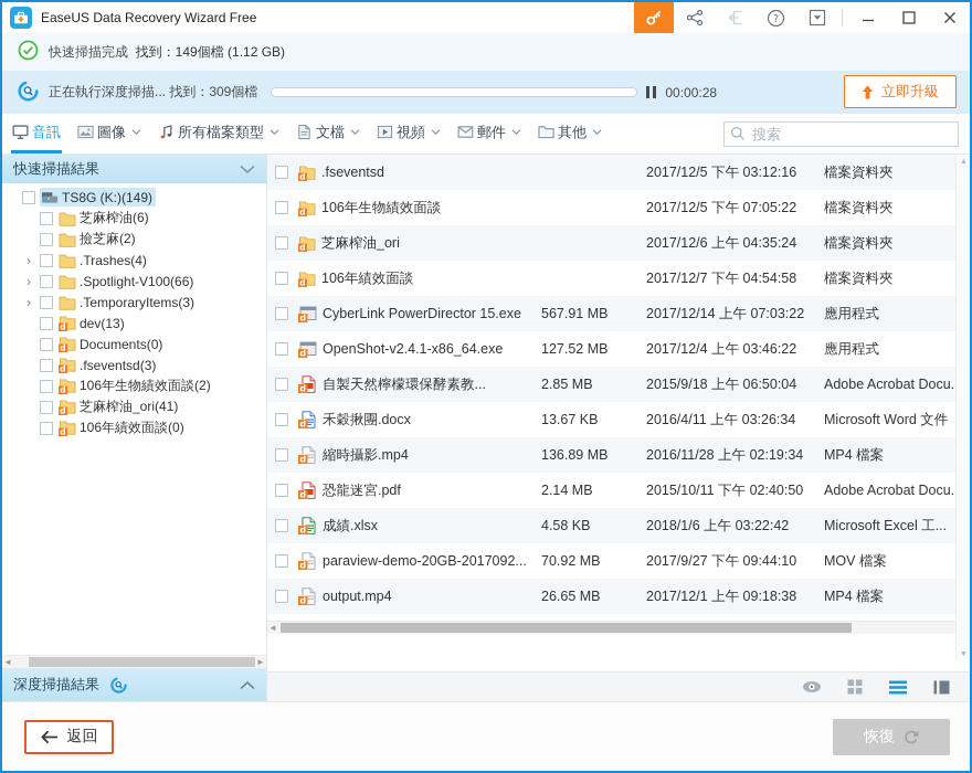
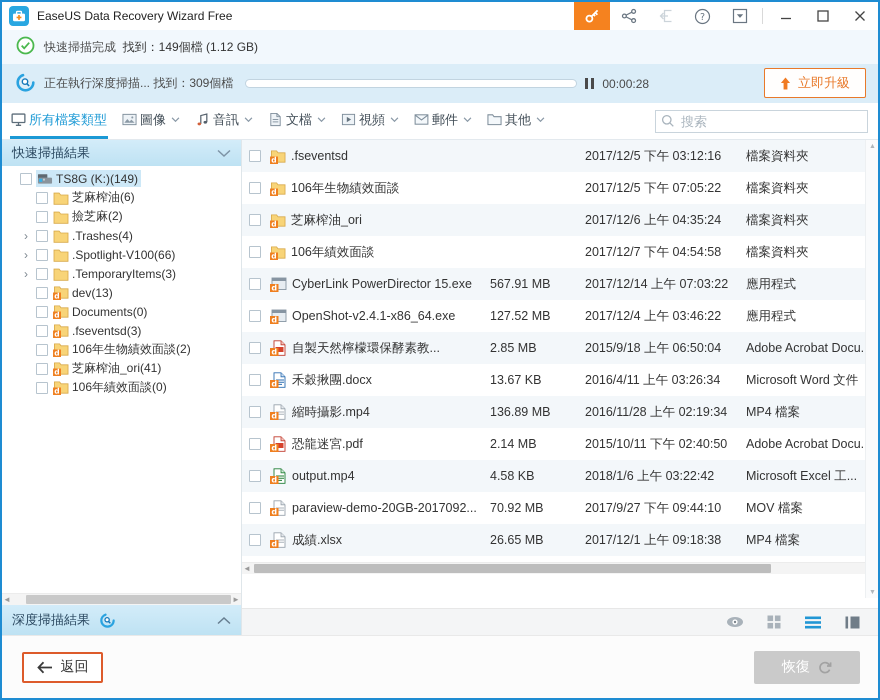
  EaseUS Data Recovery Wizard Free
  ?
  快速掃描完成 找到：149個檔 (1.12 GB)
  正在執行深度掃描... 找到：309個檔
  00:00:28
  立即升級
- 音訊
+ 所有檔案類型
  圖像
- 所有檔案類型
+ 音訊
  文檔
  視頻
  郵件
  其他
  搜索
  快速掃描結果
  TS8G (K:)(149)
  芝麻榨油(6)
  撿芝麻(2)
  ›
  .Trashes(4)
  ›
  .Spotlight-V100(66)
  ›
  .TemporaryItems(3)
  d
  dev(13)
  d
  Documents(0)
  d
  .fseventsd(3)
  d
  106年生物績效面談(2)
  d
  芝麻榨油_ori(41)
  d
  106年績效面談(0)
  ◄
  ►
  深度掃描結果
  d
  .fseventsd
  2017/12/5 下午 03:12:16
  檔案資料夾
  d
  106年生物績效面談
  2017/12/5 下午 07:05:22
  檔案資料夾
  d
  芝麻榨油_ori
  2017/12/6 上午 04:35:24
  檔案資料夾
  d
  106年績效面談
  2017/12/7 下午 04:54:58
  檔案資料夾
  d
  CyberLink PowerDirector 15.exe
  567.91 MB
  2017/12/14 上午 07:03:22
  應用程式
  d
  OpenShot-v2.4.1-x86_64.exe
  127.52 MB
  2017/12/4 上午 03:46:22
  應用程式
  d
  自製天然檸檬環保酵素教...
  2.85 MB
  2015/9/18 上午 06:50:04
  Adobe Acrobat Docu.
  d
  禾穀揪團.docx
  13.67 KB
  2016/4/11 上午 03:26:34
  Microsoft Word 文件
  d
  縮時攝影.mp4
  136.89 MB
  2016/11/28 上午 02:19:34
  MP4 檔案
  d
  恐龍迷宮.pdf
  2.14 MB
  2015/10/11 下午 02:40:50
  Adobe Acrobat Docu.
  d
- 成績.xlsx
+ output.mp4
  4.58 KB
  2018/1/6 上午 03:22:42
  Microsoft Excel 工...
  d
  paraview-demo-20GB-2017092...
  70.92 MB
  2017/9/27 下午 09:44:10
  MOV 檔案
  d
- output.mp4
+ 成績.xlsx
  26.65 MB
  2017/12/1 上午 09:18:38
  MP4 檔案
  ◄
  返回
  恢復
